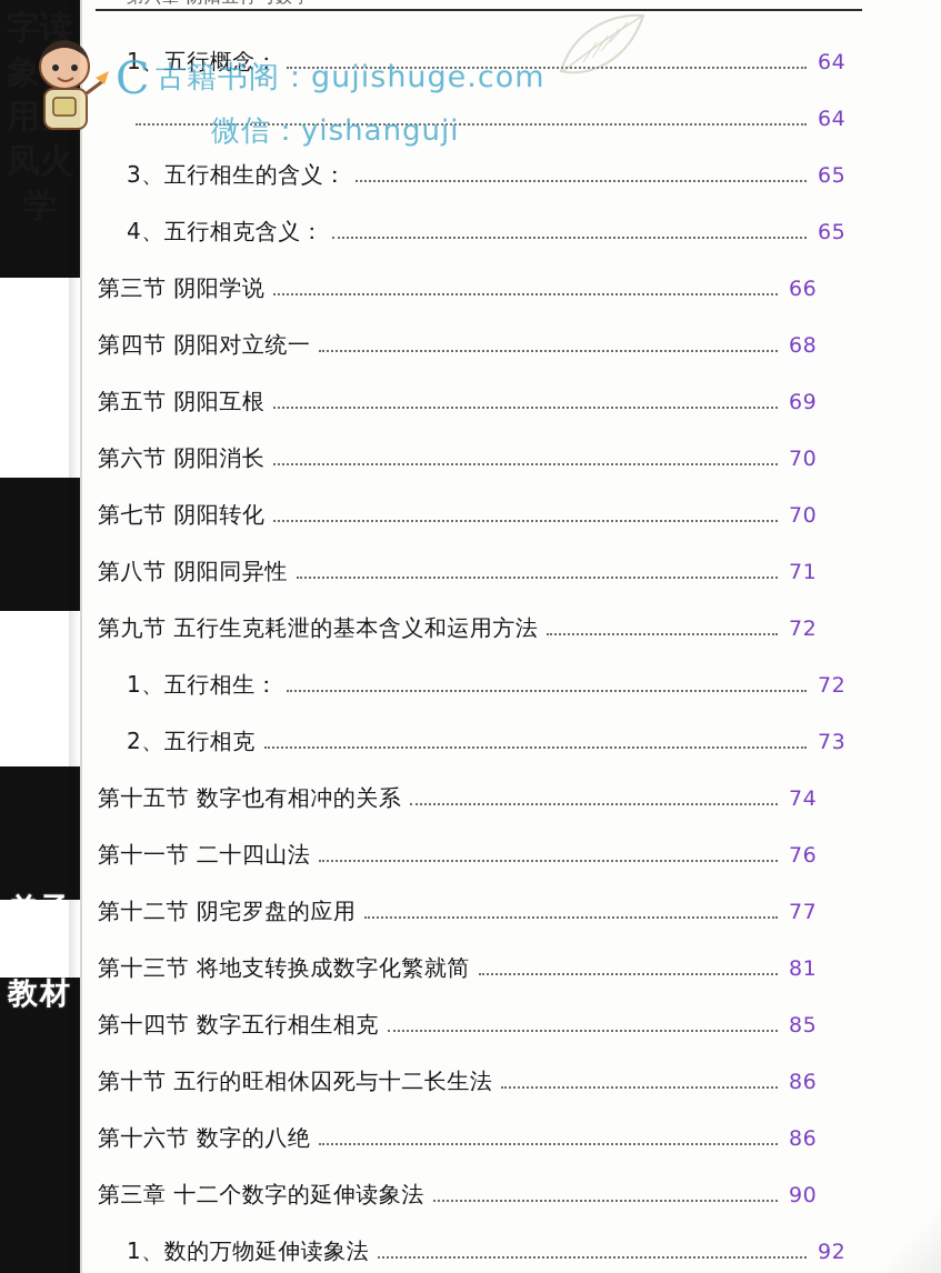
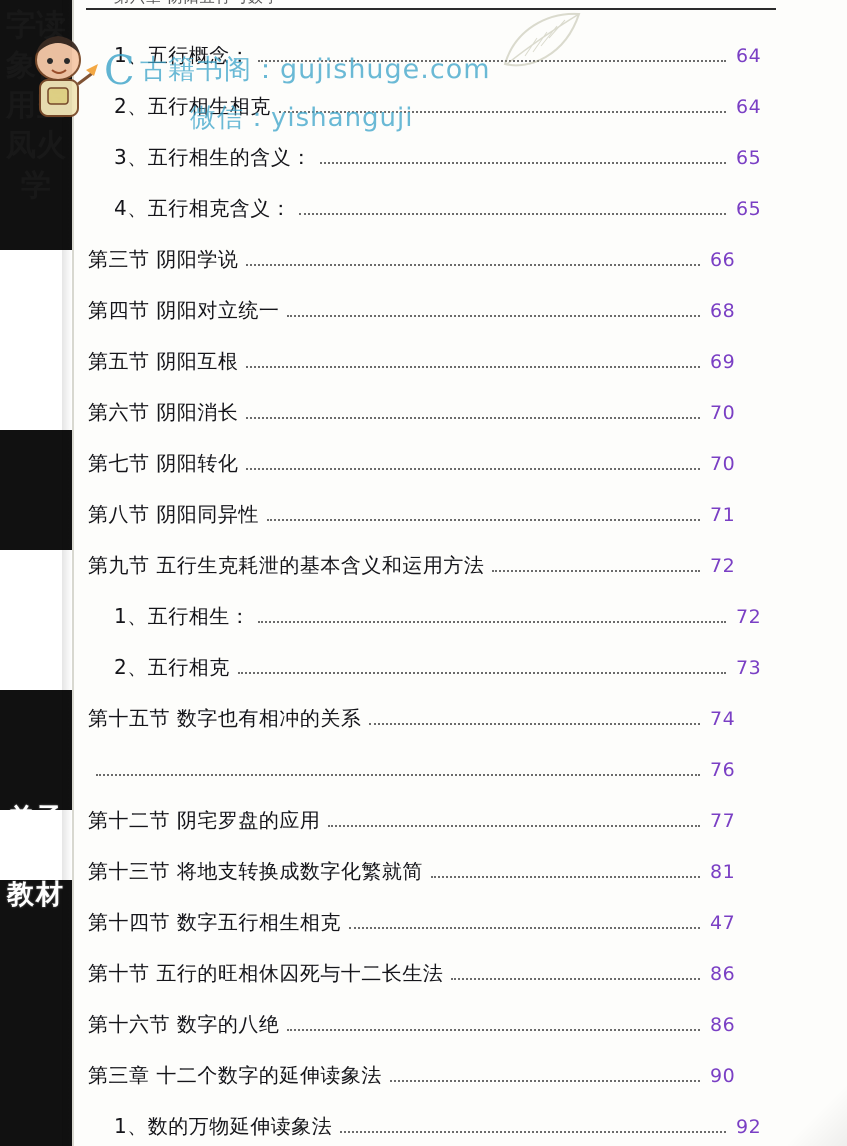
  弟子绝密教材
  1、五行概念：
  64
+ 2、五行相生相克
  64
  3、五行相生的含义：
  65
  4、五行相克含义：
  65
  第三节 阴阳学说
  66
  第四节 阴阳对立统一
  68
  第五节 阴阳互根
  69
  第六节 阴阳消长
  70
  第七节 阴阳转化
  70
  第八节 阴阳同异性
  71
  第九节 五行生克耗泄的基本含义和运用方法
  72
  1、五行相生：
  72
  2、五行相克
  73
  第十五节 数字也有相冲的关系
  74
- 第十一节 二十四山法
  76
  第十二节 阴宅罗盘的应用
  77
  第十三节 将地支转换成数字化繁就简
  81
  第十四节 数字五行相生相克
- 85
+ 47
  第十节 五行的旺相休囚死与十二长生法
  86
  第十六节 数字的八绝
  86
  第三章 十二个数字的延伸读象法
  90
  1、数的万物延伸读象法
  92
  C
  古籍书阁：gujishuge.com
  微信：yishanguji
